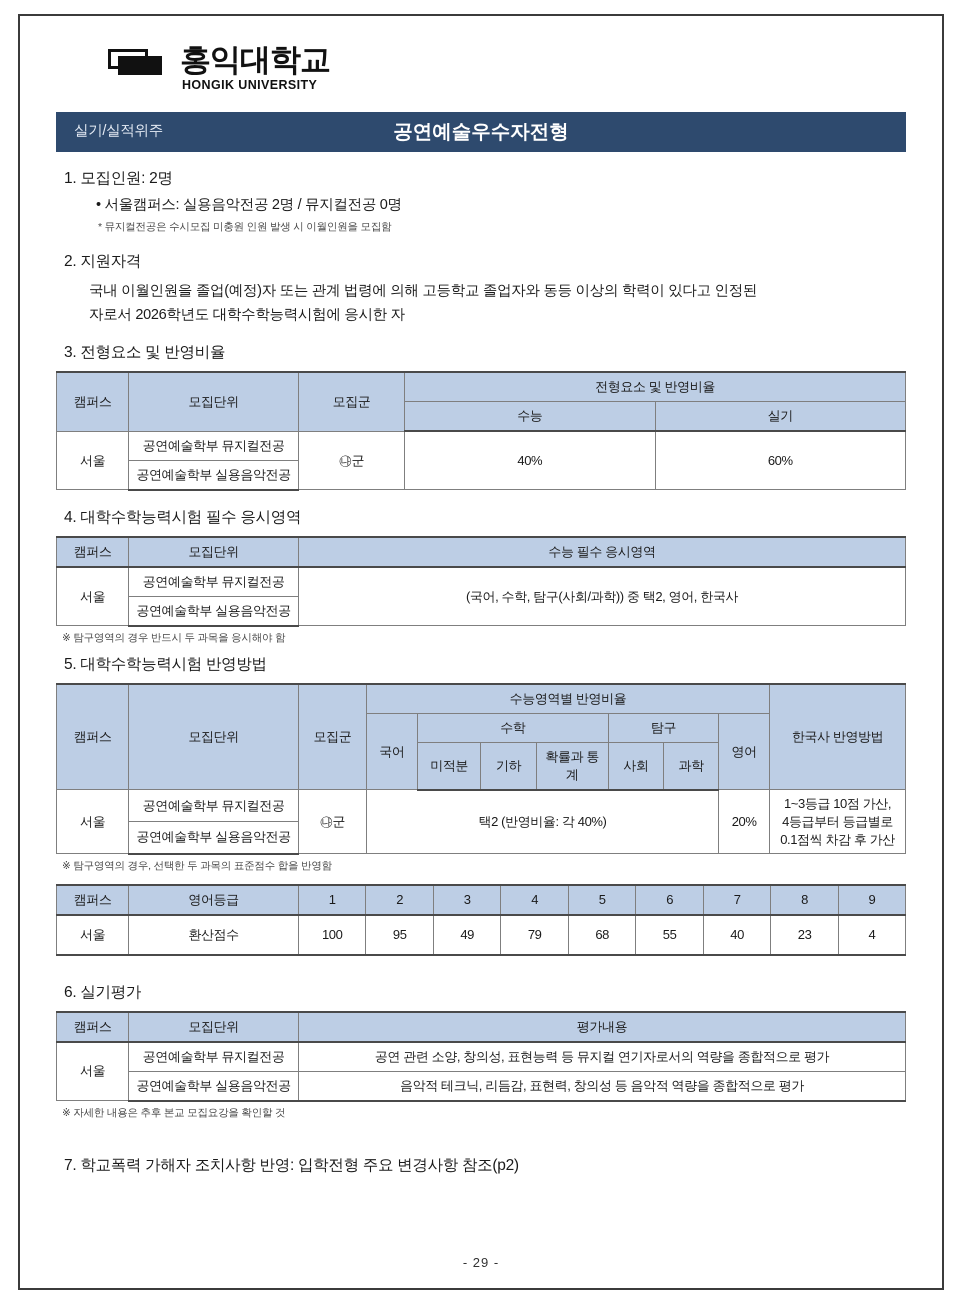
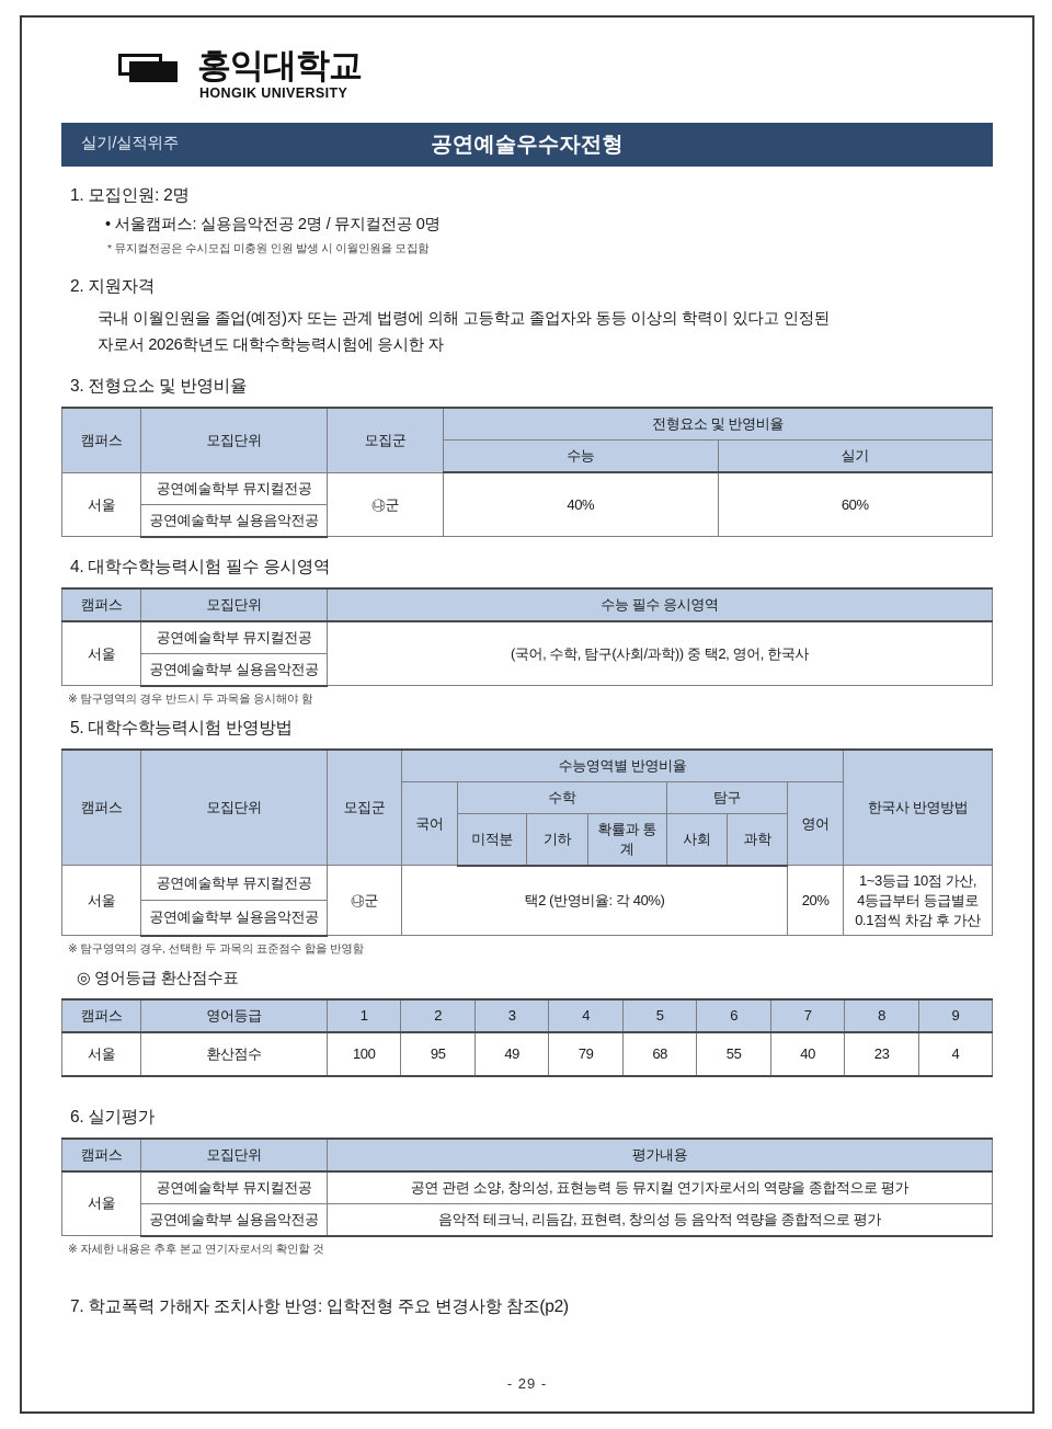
  홍익대학교
  HONGIK UNIVERSITY
  실기/실적위주
  공연예술우수자전형
  1. 모집인원: 2명
  • 서울캠퍼스: 실용음악전공 2명 / 뮤지컬전공 0명
  * 뮤지컬전공은 수시모집 미충원 인원 발생 시 이월인원을 모집함
  2. 지원자격
  국내 이월인원을 졸업(예정)자 또는 관계 법령에 의해 고등학교 졸업자와 동등 이상의 학력이 있다고 인정된
  자로서 2026학년도 대학수학능력시험에 응시한 자
  3. 전형요소 및 반영비율
  캠퍼스	모집단위	모집군	전형요소 및 반영비율
  수능	실기
  서울	공연예술학부 뮤지컬전공	㉯군	40%	60%
  공연예술학부 실용음악전공
  4. 대학수학능력시험 필수 응시영역
  캠퍼스	모집단위	수능 필수 응시영역
  서울	공연예술학부 뮤지컬전공	(국어, 수학, 탐구(사회/과학)) 중 택2, 영어, 한국사
  공연예술학부 실용음악전공
  ※ 탐구영역의 경우 반드시 두 과목을 응시해야 함
  5. 대학수학능력시험 반영방법
  캠퍼스	모집단위	모집군	수능영역별 반영비율	한국사 반영방법
  국어	수학	탐구	영어
  미적분	기하	확률과 통계	사회	과학
  서울	공연예술학부 뮤지컬전공	㉯군	택2 (반영비율: 각 40%)	20%	1~3등급 10점 가산, 4등급부터 등급별로 0.1점씩 차감 후 가산
  공연예술학부 실용음악전공
  ※ 탐구영역의 경우, 선택한 두 과목의 표준점수 합을 반영함
+ ◎ 영어등급 환산점수표
  캠퍼스	영어등급	1	2	3	4	5	6	7	8	9
  서울	환산점수	100	95	49	79	68	55	40	23	4
  6. 실기평가
  캠퍼스	모집단위	평가내용
  서울	공연예술학부 뮤지컬전공	공연 관련 소양, 창의성, 표현능력 등 뮤지컬 연기자로서의 역량을 종합적으로 평가
  공연예술학부 실용음악전공	음악적 테크닉, 리듬감, 표현력, 창의성 등 음악적 역량을 종합적으로 평가
- ※ 자세한 내용은 추후 본교 모집요강을 확인할 것
+ ※ 자세한 내용은 추후 본교 연기자로서의 확인할 것
  7. 학교폭력 가해자 조치사항 반영: 입학전형 주요 변경사항 참조(p2)
  - 29 -
